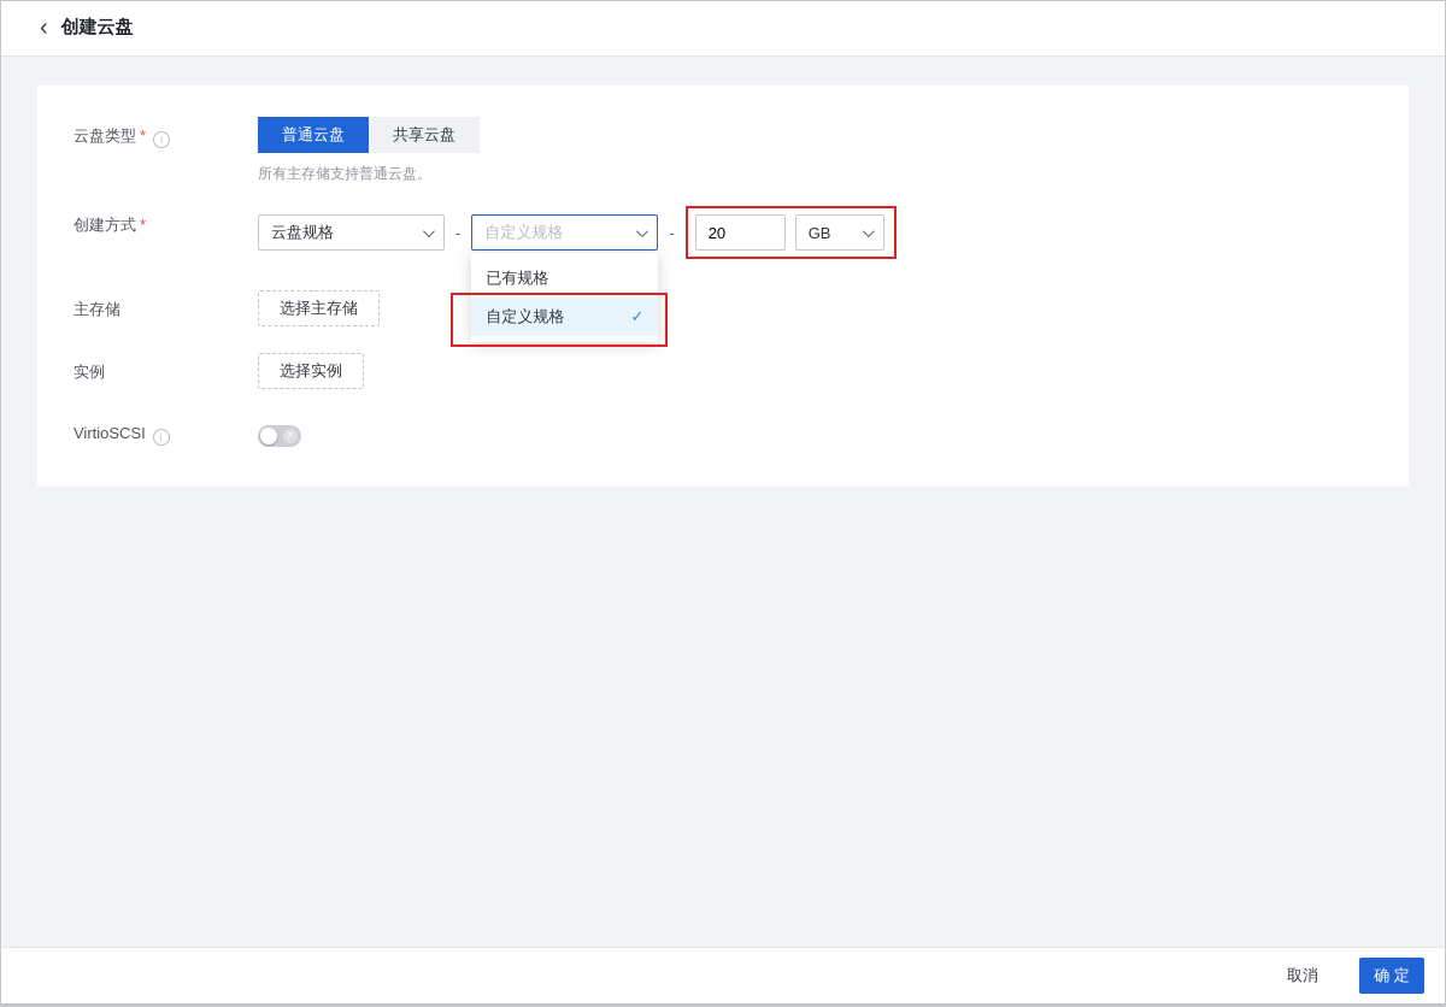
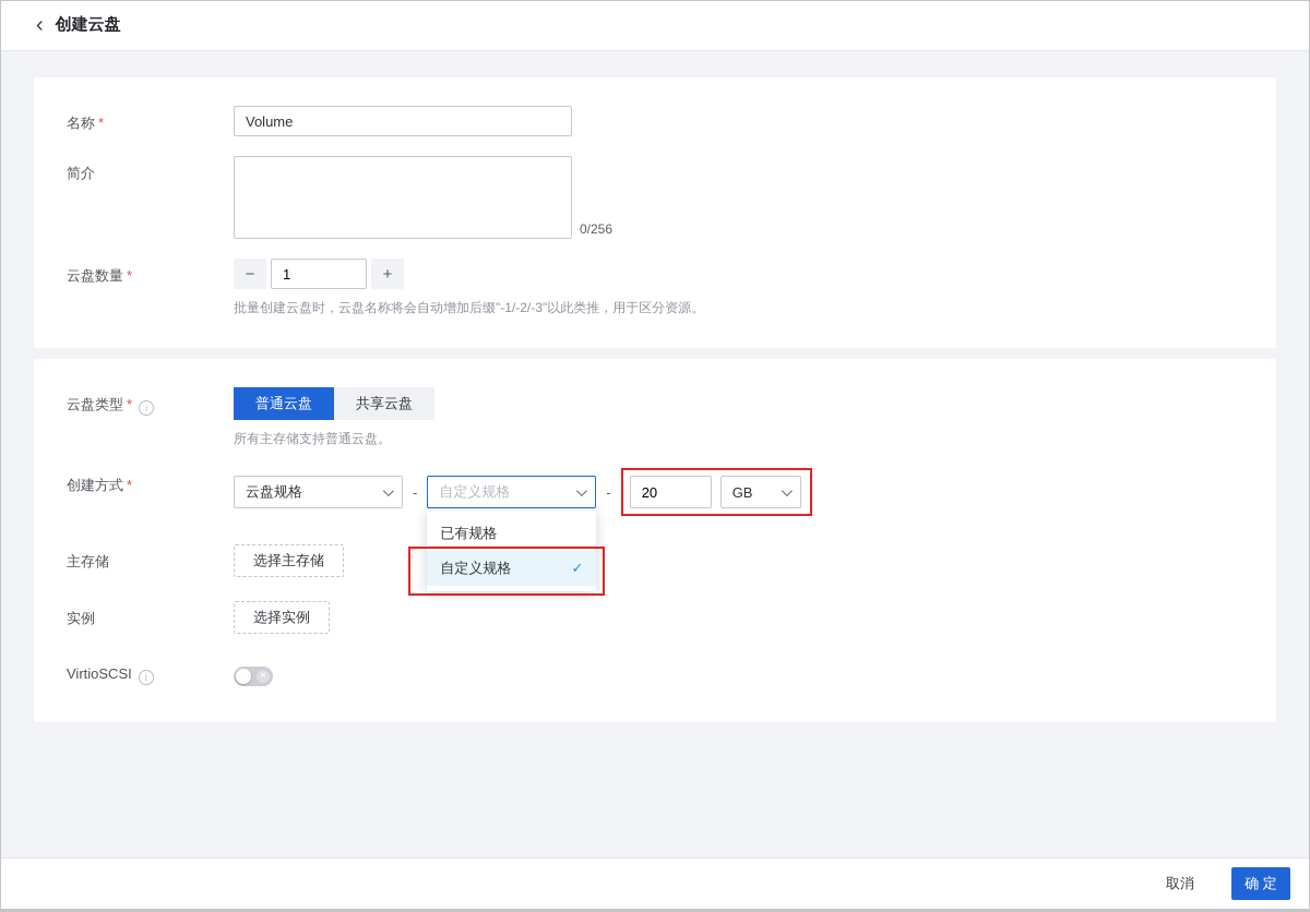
  ‹
  创建云盘
+ 名称 *
+ Volume
+ 简介
+ 0/256
+ 云盘数量 *
+ −
+ 1
+ +
+ 批量创建云盘时，云盘名称将会自动增加后缀"-1/-2/-3"以此类推，用于区分资源。
  云盘类型 * i
  普通云盘
  共享云盘
  所有主存储支持普通云盘。
  创建方式 *
  云盘规格
  -
  自定义规格
  已有规格
  自定义规格
  ✓
  -
  20
  GB
  主存储
  选择主存储
  实例
  选择实例
  VirtioSCSI i
  ×
  取消
  确 定
